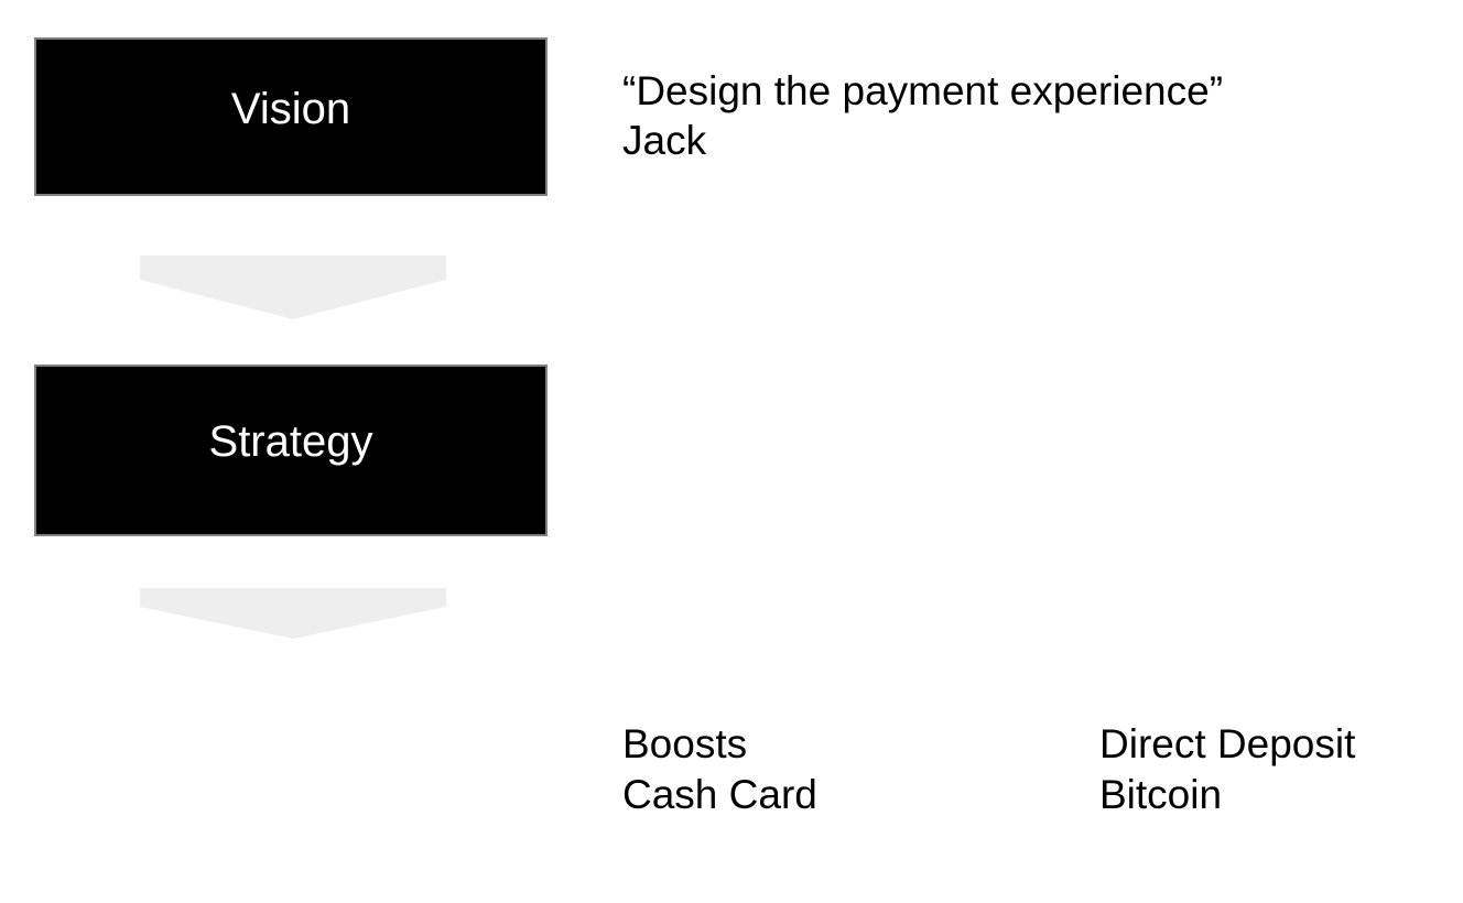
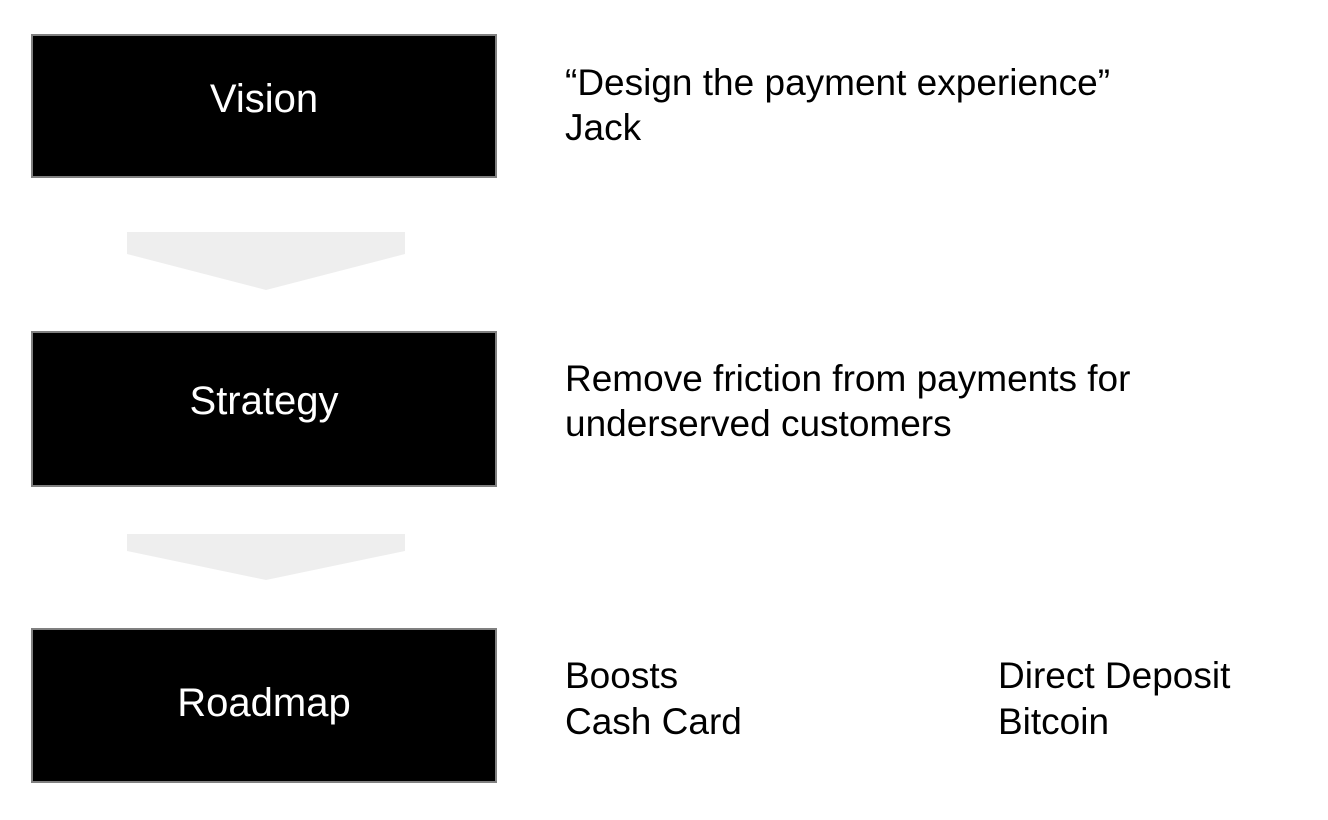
  Vision
  “Design the payment experience”
  Jack
  Strategy
+ Remove friction from payments for
+ underserved customers
+ Roadmap
  Boosts
  Cash Card
  Direct Deposit
  Bitcoin
